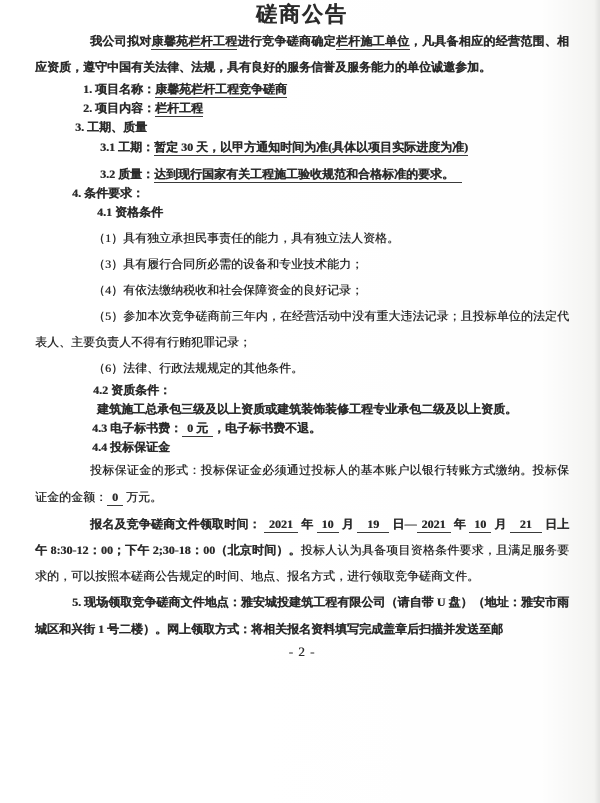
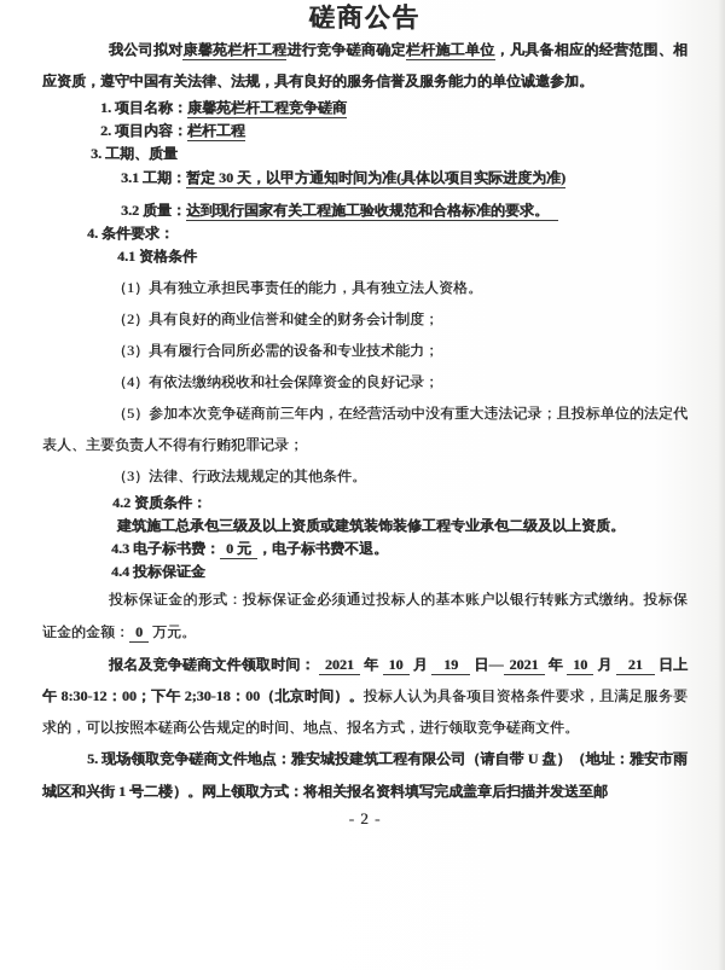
  磋商公告
  我公司拟对康馨苑栏杆工程进行竞争磋商确定栏杆施工单位，凡具备相应的经营范围、相应资质，遵守中国有关法律、法规，具有良好的服务信誉及服务能力的单位诚邀参加。
  1. 项目名称：康馨苑栏杆工程竞争磋商
  2. 项目内容：栏杆工程
  3. 工期、质量
  3.1 工期：暂定 30 天，以甲方通知时间为准(具体以项目实际进度为准)
  3.2 质量：达到现行国家有关工程施工验收规范和合格标准的要求。
  4. 条件要求：
  4.1 资格条件
  （1）具有独立承担民事责任的能力，具有独立法人资格。
+ （2）具有良好的商业信誉和健全的财务会计制度；
  （3）具有履行合同所必需的设备和专业技术能力；
  （4）有依法缴纳税收和社会保障资金的良好记录；
  （5）参加本次竞争磋商前三年内，在经营活动中没有重大违法记录；且投标单位的法定代表人、主要负责人不得有行贿犯罪记录；
- （6）法律、行政法规规定的其他条件。
+ （3）法律、行政法规规定的其他条件。
  4.2 资质条件：
  建筑施工总承包三级及以上资质或建筑装饰装修工程专业承包二级及以上资质。
  4.3 电子标书费： 0 元 ，电子标书费不退。
  4.4 投标保证金
  投标保证金的形式：投标保证金必须通过投标人的基本账户以银行转账方式缴纳。投标保证金的金额： 0 万元。
  报名及竞争磋商文件领取时间： 2021 年 10 月 19 日— 2021 年 10 月 21 日上午 8:30-12：00；下午 2;30-18：00（北京时间）。投标人认为具备项目资格条件要求，且满足服务要求的，可以按照本磋商公告规定的时间、地点、报名方式，进行领取竞争磋商文件。
  5. 现场领取竞争磋商文件地点：雅安城投建筑工程有限公司（请自带 U 盘）（地址：雅安市雨城区和兴街 1 号二楼）。网上领取方式：将相关报名资料填写完成盖章后扫描并发送至邮
  - 2 -
